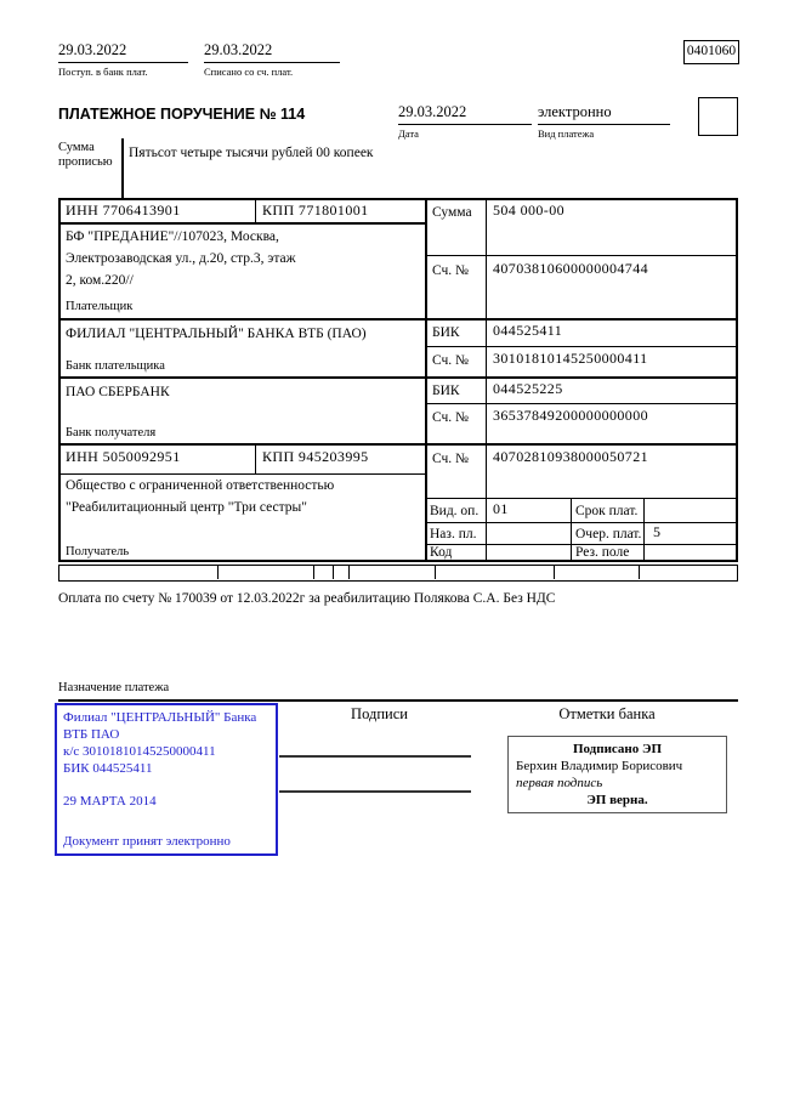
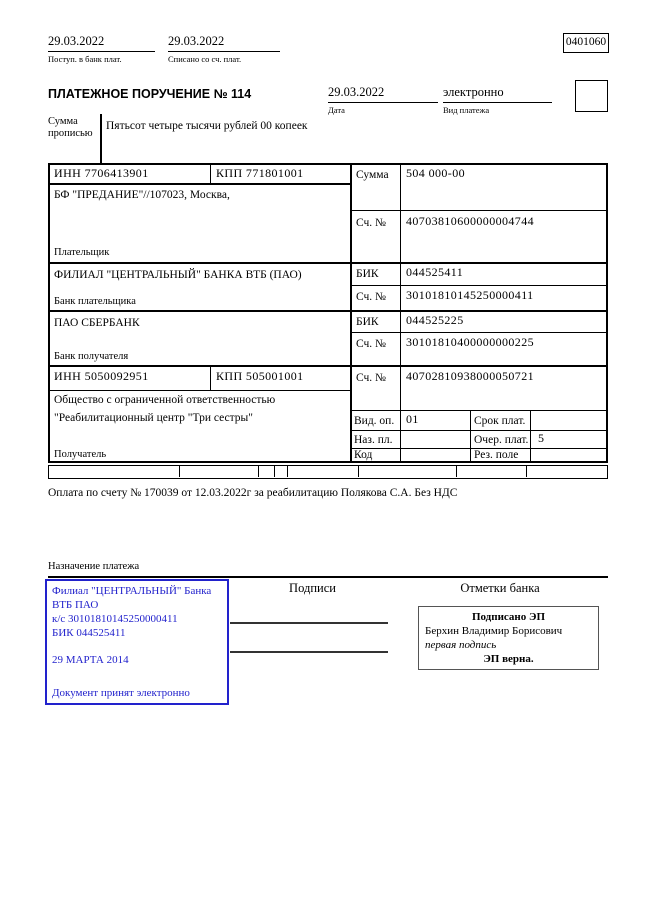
  29.03.2022
  Поступ. в банк плат.
  29.03.2022
  Списано со сч. плат.
  0401060
  ПЛАТЕЖНОЕ ПОРУЧЕНИЕ № 114
  29.03.2022
  Дата
  электронно
  Вид платежа
  Сумма
  прописью
  Пятьсот четыре тысячи рублей 00 копеек
  ИНН 7706413901
  КПП 771801001
  Сумма
  504 000-00
  БФ "ПРЕДАНИЕ"//107023, Москва,
- Электрозаводская ул., д.20, стр.3, этаж
- 2, ком.220//
  Сч. №
  40703810600000004744
  Плательщик
  ФИЛИАЛ "ЦЕНТРАЛЬНЫЙ" БАНКА ВТБ (ПАО)
  БИК
  044525411
  Сч. №
  30101810145250000411
  Банк плательщика
  ПАО СБЕРБАНК
  БИК
  044525225
  Сч. №
- 36537849200000000000
+ 30101810400000000225
  Банк получателя
  ИНН 5050092951
- КПП 945203995
+ КПП 505001001
  Сч. №
  40702810938000050721
  Общество с ограниченной ответственностью
  "Реабилитационный центр "Три сестры"
  Получатель
  Вид. оп.
  01
  Срок плат.
  Наз. пл.
  Очер. плат.
  5
  Код
  Рез. поле
  Оплата по счету № 170039 от 12.03.2022г за реабилитацию Полякова С.А. Без НДС
  Назначение платежа
  Филиал "ЦЕНТРАЛЬНЫЙ" Банка
  ВТБ ПАО
  к/с 30101810145250000411
  БИК 044525411
  29 МАРТА 2014
  Документ принят электронно
  Подписи
  Отметки банка
  Подписано ЭП
  Берхин Владимир Борисович
  первая подпись
  ЭП верна.
